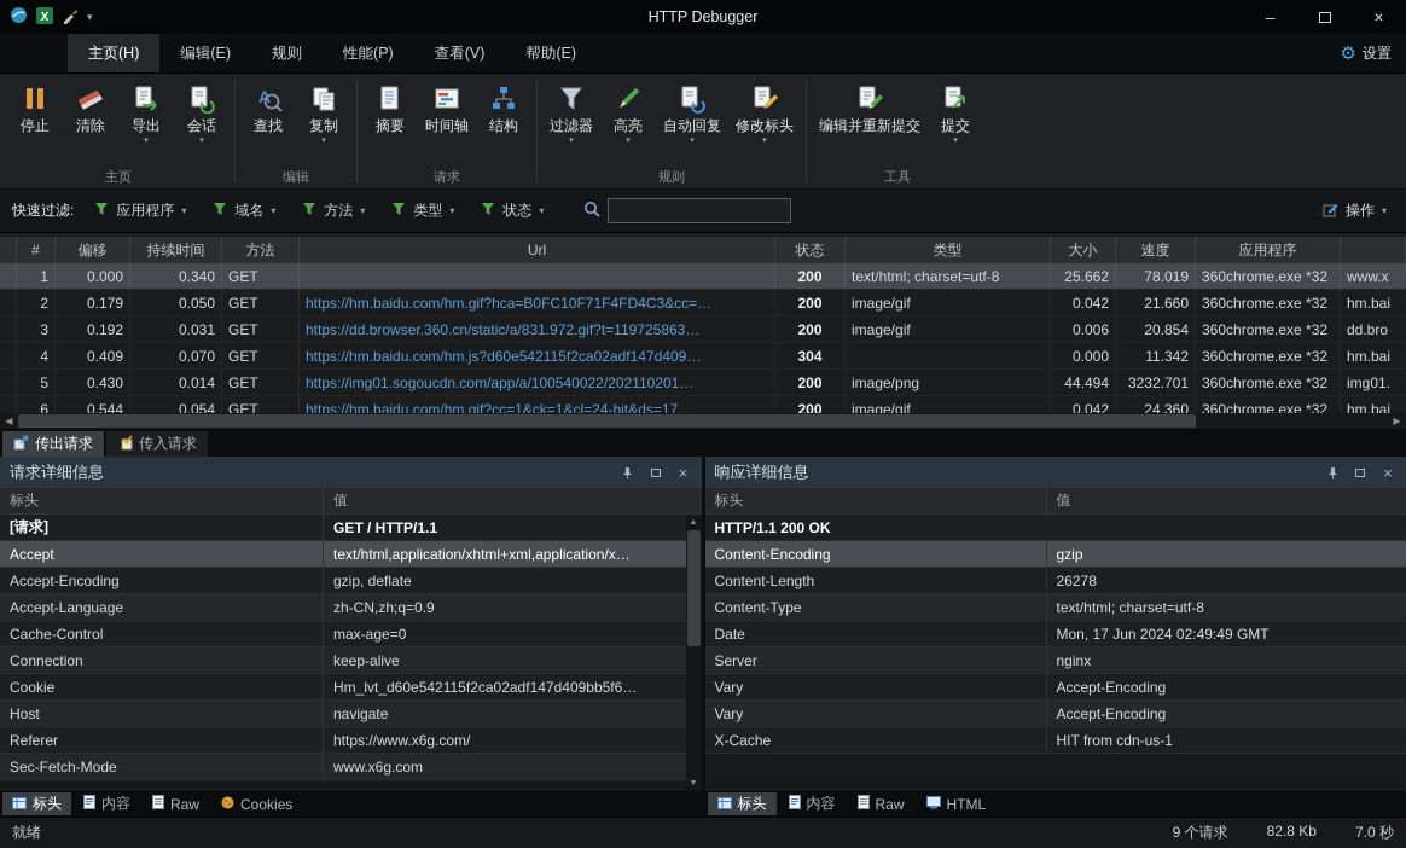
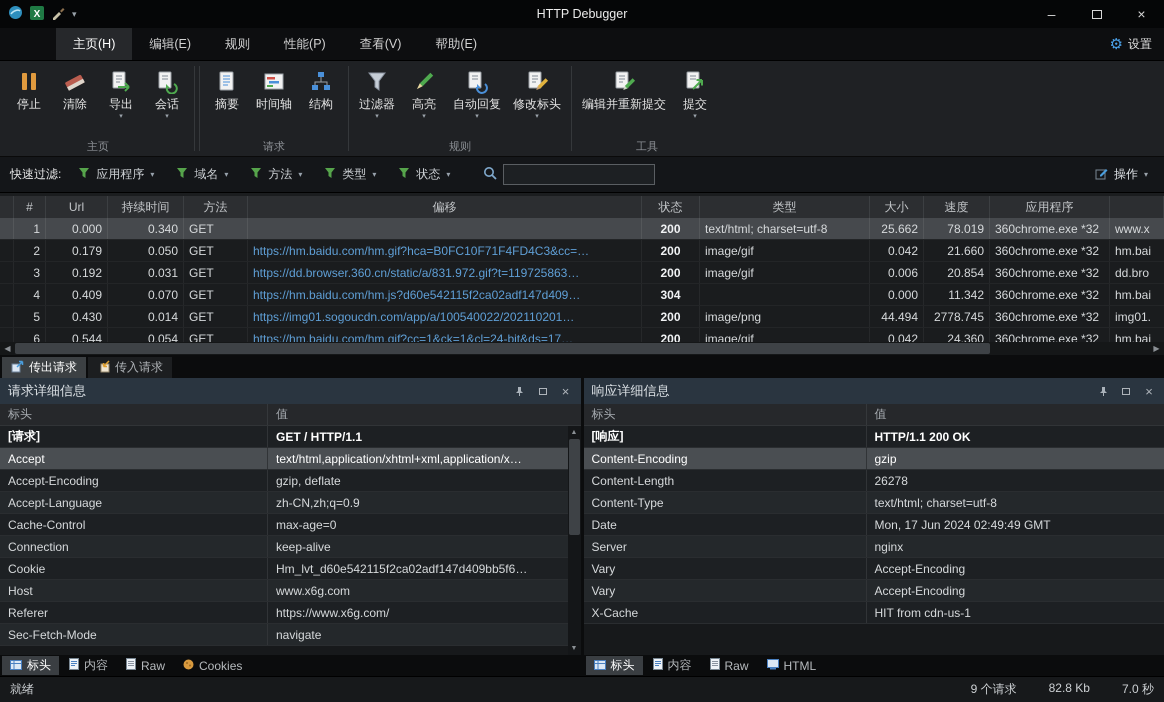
  X
  ▾
  HTTP Debugger
  –
  ×
  主页(H)
  编辑(E)
  规则
  性能(P)
  查看(V)
  帮助(E)
  ⚙
  设置
  停止
  清除
  导出
  会话
  主页
- A
- 查找
- 复制
- 编辑
  摘要
  时间轴
  结构
  请求
  过滤器
  高亮
  自动回复
  修改标头
  规则
  编辑并重新提交
  提交
  工具
  快速过滤:
  应用程序
  ▾
  域名
  ▾
  方法
  ▾
  类型
  ▾
  状态
  ▾
  操作
  ▾
  #
- 偏移
+ Url
  持续时间
  方法
- Url
+ 偏移
  状态
  类型
  大小
  速度
  应用程序
  1
  0.000
  0.340
  GET
  200
  text/html; charset=utf-8
  25.662
  78.019
  360chrome.exe *32
  www.x
  2
  0.179
  0.050
  GET
  https://hm.baidu.com/hm.gif?hca=B0FC10F71F4FD4C3&cc=…
  200
  image/gif
  0.042
  21.660
  360chrome.exe *32
  hm.bai
  3
  0.192
  0.031
  GET
  https://dd.browser.360.cn/static/a/831.972.gif?t=119725863…
  200
  image/gif
  0.006
  20.854
  360chrome.exe *32
  dd.bro
  4
  0.409
  0.070
  GET
  https://hm.baidu.com/hm.js?d60e542115f2ca02adf147d409…
  304
  0.000
  11.342
  360chrome.exe *32
  hm.bai
  5
  0.430
  0.014
  GET
  https://img01.sogoucdn.com/app/a/100540022/202110201…
  200
  image/png
  44.494
- 3232.701
+ 2778.745
  360chrome.exe *32
  img01.
  6
  0.544
  0.054
  GET
  https://hm.baidu.com/hm.gif?cc=1&ck=1&cl=24-bit&ds=17…
  200
  image/gif
  0.042
  24.360
  360chrome.exe *32
  hm.bai
  ◀
  ▶
  传出请求
  传入请求
  请求详细信息
  ×
  标头
  值
  [请求]
  GET / HTTP/1.1
  Accept
  text/html,application/xhtml+xml,application/x…
  Accept-Encoding
  gzip, deflate
  Accept-Language
  zh-CN,zh;q=0.9
  Cache-Control
  max-age=0
  Connection
  keep-alive
  Cookie
  Hm_lvt_d60e542115f2ca02adf147d409bb5f6…
  Host
- navigate
+ www.x6g.com
  Referer
  https://www.x6g.com/
  Sec-Fetch-Mode
- www.x6g.com
+ navigate
  标头
  内容
  Raw
  Cookies
  响应详细信息
  ×
  标头
  值
+ [响应]
  HTTP/1.1 200 OK
  Content-Encoding
  gzip
  Content-Length
  26278
  Content-Type
  text/html; charset=utf-8
  Date
  Mon, 17 Jun 2024 02:49:49 GMT
  Server
  nginx
  Vary
  Accept-Encoding
  Vary
  Accept-Encoding
  X-Cache
  HIT from cdn-us-1
  标头
  内容
  Raw
  HTML
  就绪
  9 个请求
  82.8 Kb
  7.0 秒
